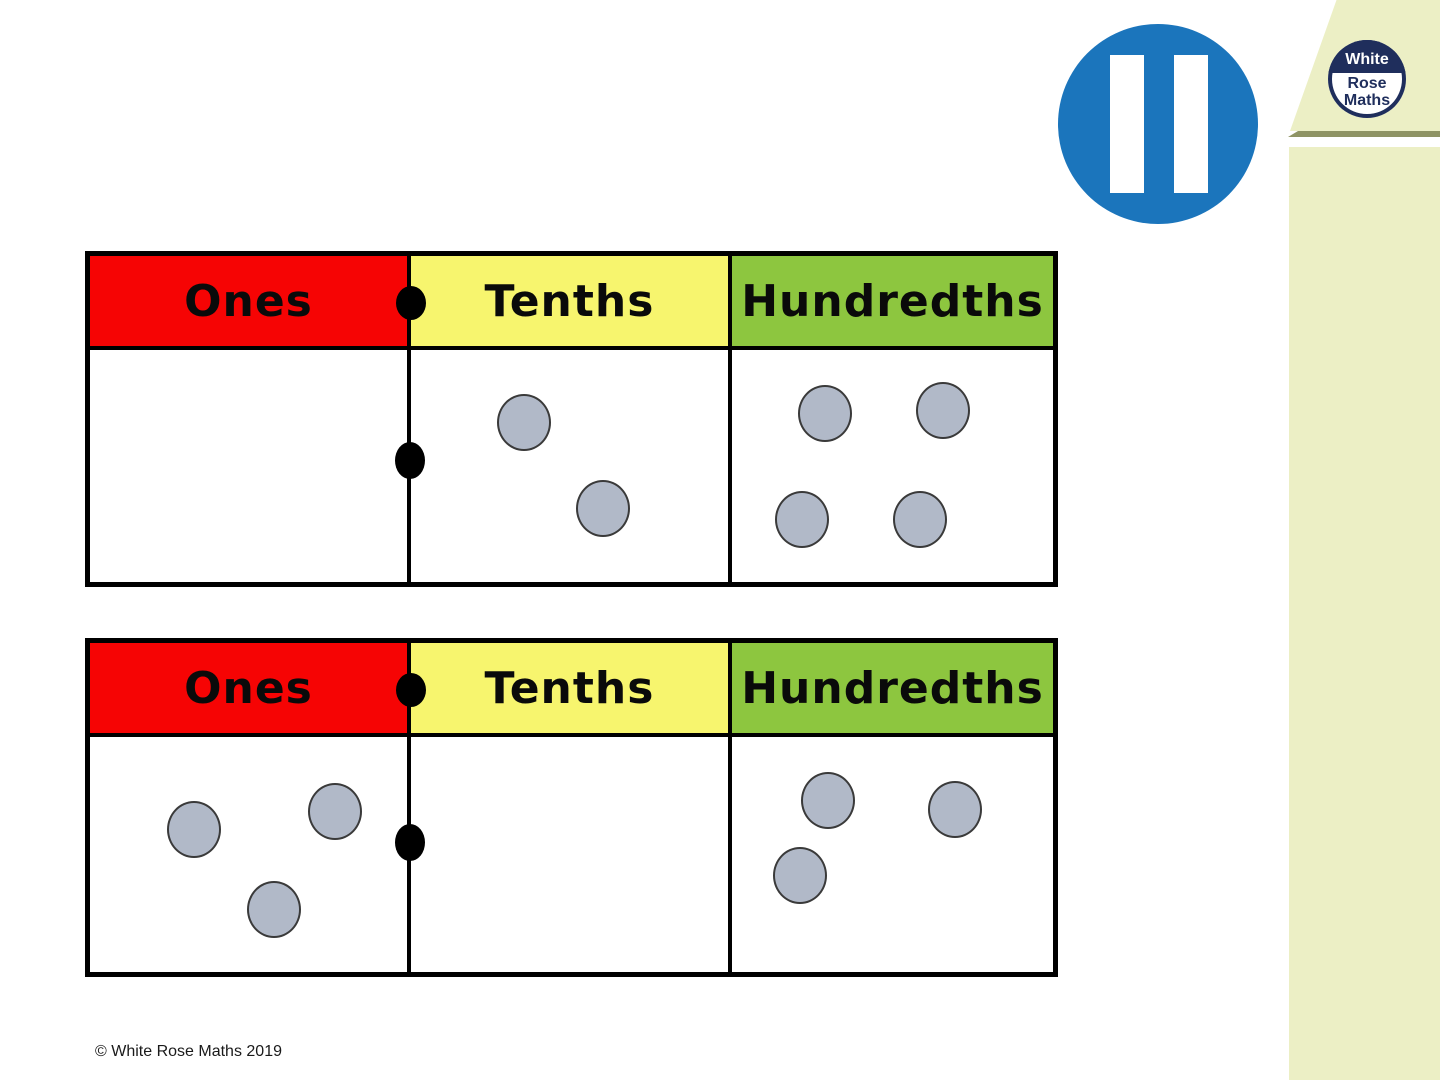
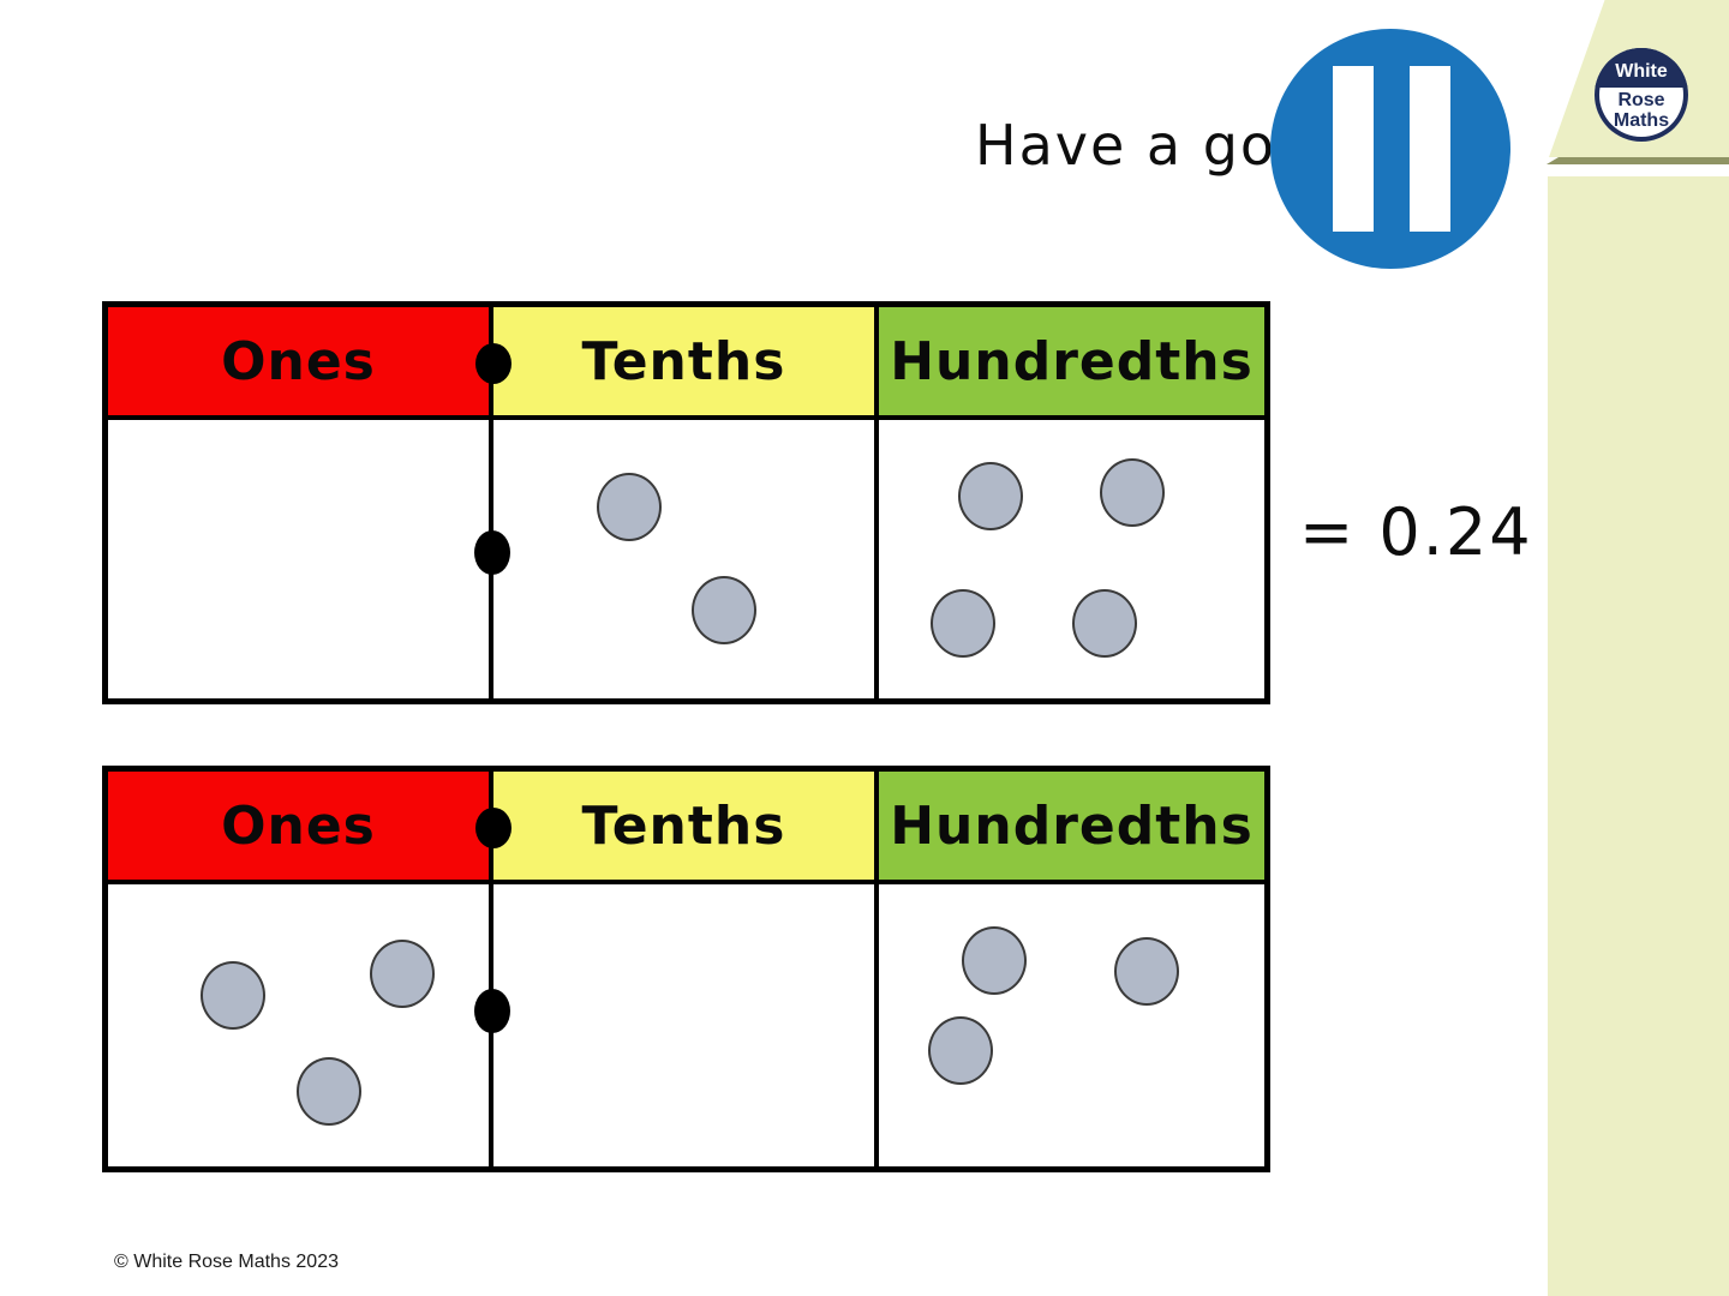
+ Have a go
  White
  Rose
  Maths
  Ones
  Tenths
  Hundredths
+ = 0.24
  Ones
  Tenths
  Hundredths
- © White Rose Maths 2019
+ © White Rose Maths 2023
